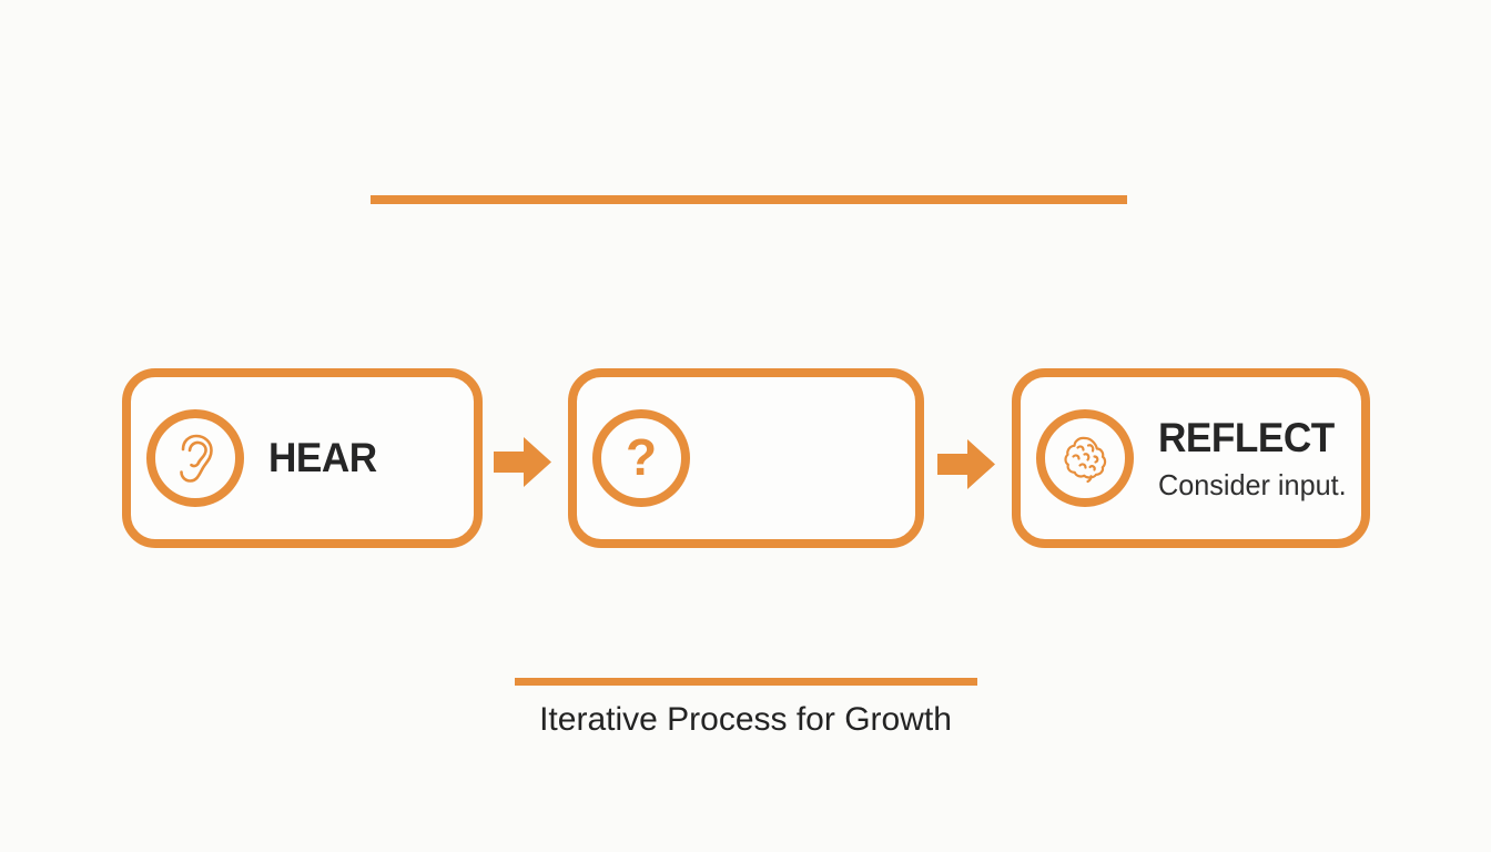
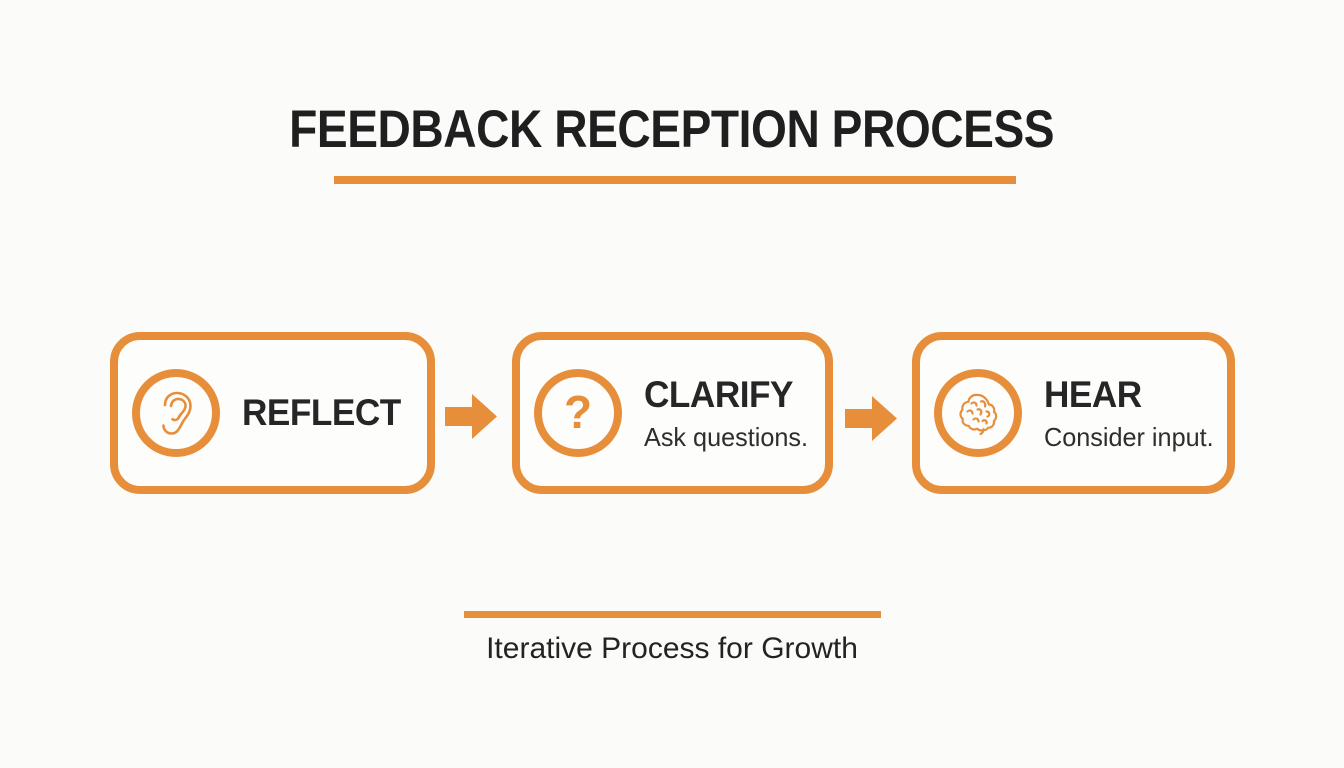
+ FEEDBACK RECEPTION PROCESS
- HEAR
+ REFLECT
  ?
+ CLARIFY
+ Ask questions.
- REFLECT
+ HEAR
  Consider input.
  Iterative Process for Growth
